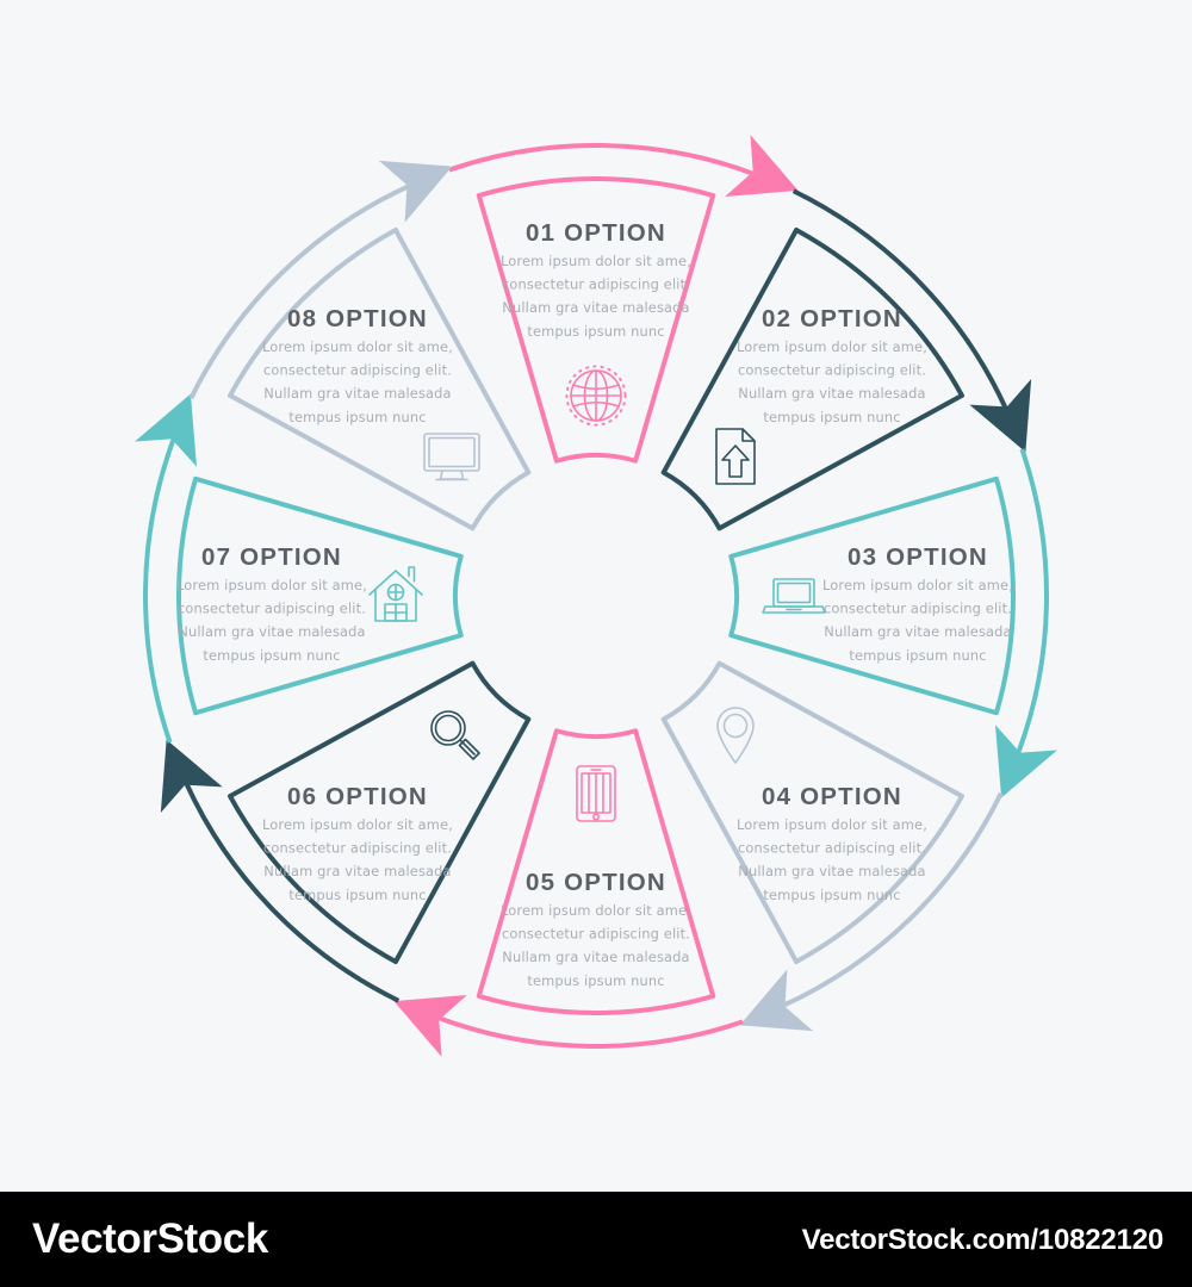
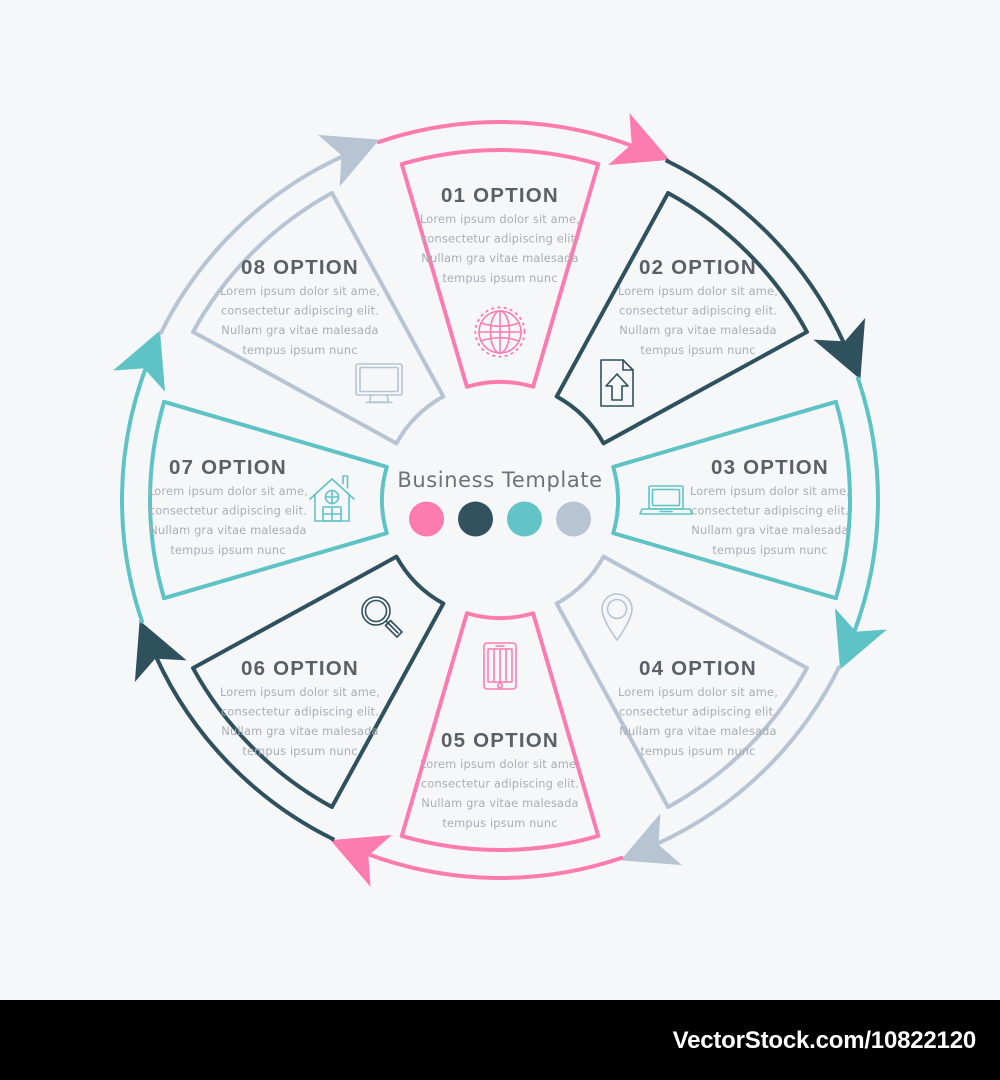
+ Business Template
  01 OPTION
  Lorem ipsum dolor sit ame,
  consectetur adipiscing elit.
  Nullam gra vitae malesada
  tempus ipsum nunc
  02 OPTION
  Lorem ipsum dolor sit ame,
  consectetur adipiscing elit.
  Nullam gra vitae malesada
  tempus ipsum nunc
  03 OPTION
  Lorem ipsum dolor sit ame,
  consectetur adipiscing elit.
  Nullam gra vitae malesada
  tempus ipsum nunc
  04 OPTION
  Lorem ipsum dolor sit ame,
  consectetur adipiscing elit.
  Nullam gra vitae malesada
  tempus ipsum nunc
  05 OPTION
  Lorem ipsum dolor sit ame,
  consectetur adipiscing elit.
  Nullam gra vitae malesada
  tempus ipsum nunc
  06 OPTION
  Lorem ipsum dolor sit ame,
  consectetur adipiscing elit.
  Nullam gra vitae malesada
  tempus ipsum nunc
  07 OPTION
  Lorem ipsum dolor sit ame,
  consectetur adipiscing elit.
  Nullam gra vitae malesada
  tempus ipsum nunc
  08 OPTION
  Lorem ipsum dolor sit ame,
  consectetur adipiscing elit.
  Nullam gra vitae malesada
  tempus ipsum nunc
- VectorStock
  VectorStock.com/10822120
